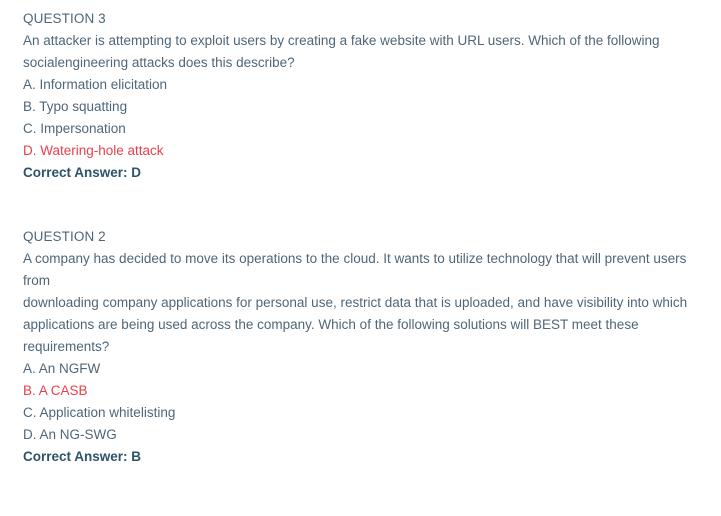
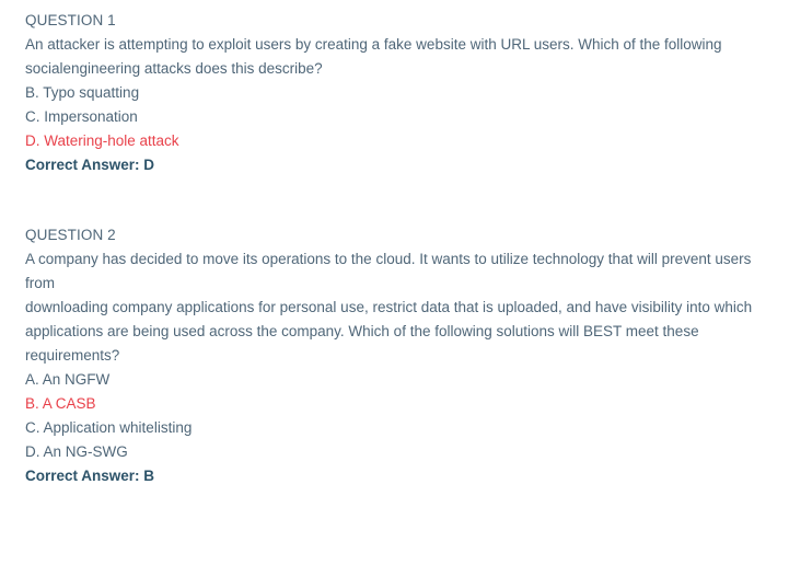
- QUESTION 3
+ QUESTION 1
  An attacker is attempting to exploit users by creating a fake website with URL users. Which of the following
  socialengineering attacks does this describe?
- A. Information elicitation
  B. Typo squatting
  C. Impersonation
  D. Watering-hole attack
  Correct Answer: D
  QUESTION 2
  A company has decided to move its operations to the cloud. It wants to utilize technology that will prevent users from
  downloading company applications for personal use, restrict data that is uploaded, and have visibility into which
  applications are being used across the company. Which of the following solutions will BEST meet these requirements?
  A. An NGFW
  B. A CASB
  C. Application whitelisting
  D. An NG-SWG
  Correct Answer: B
